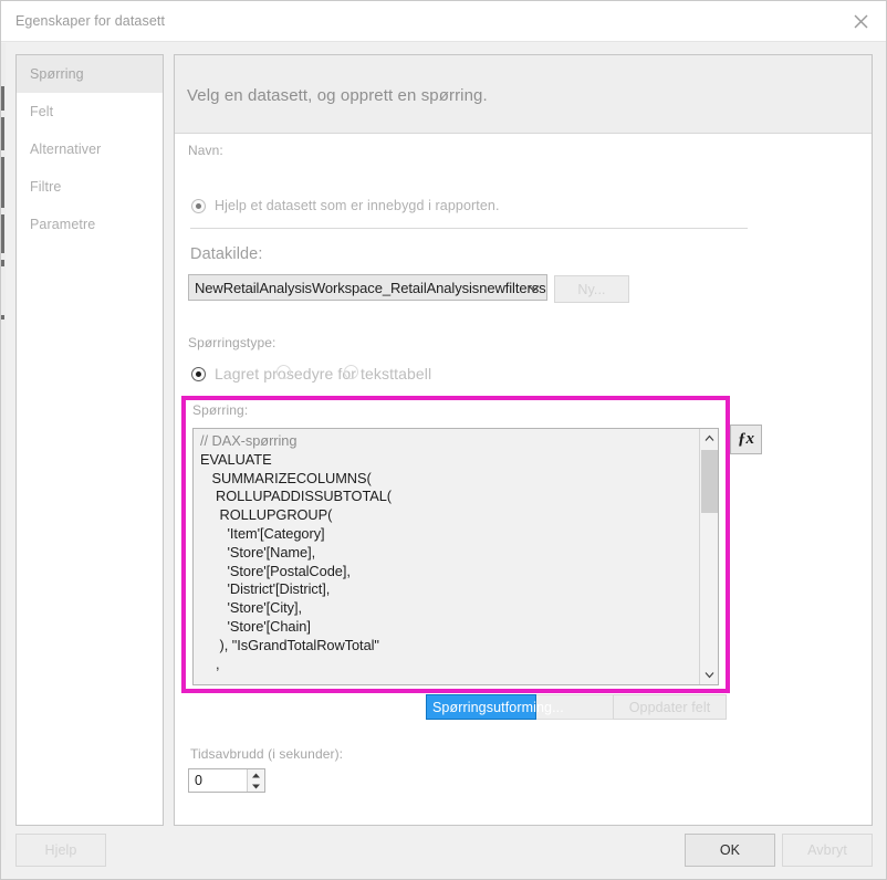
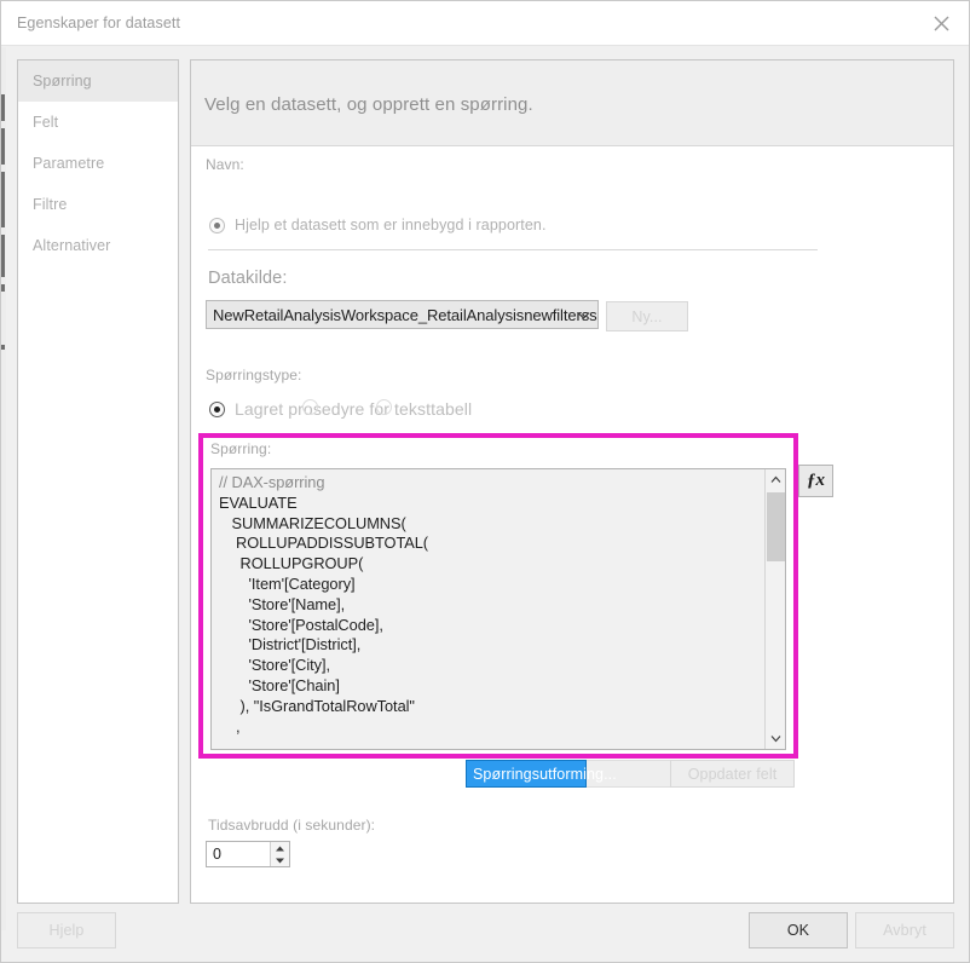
  Egenskaper for datasett
  Spørring
  Felt
- Alternativer
+ Parametre
  Filtre
- Parametre
+ Alternativer
  Velg en datasett, og opprett en spørring.
  Navn:
  Hjelp et datasett som er innebygd i rapporten.
  Datakilde:
  NewRetailAnalysisWorkspace_RetailAnalysisnewfilterss
  Ny...
  Spørringstype:
  Lagret prosedyre for teksttabell
  Spørring:
  // DAX-spørring
  EVALUATE
  SUMMARIZECOLUMNS(
  ROLLUPADDISSUBTOTAL(
  ROLLUPGROUP(
  'Item'[Category]
  'Store'[Name],
  'Store'[PostalCode],
  'District'[District],
  'Store'[City],
  'Store'[Chain]
  ), "IsGrandTotalRowTotal"
  ,
  ,
  ƒx
  Oppdater felt
  Spørringsutforming...
  Tidsavbrudd (i sekunder):
  0
  Hjelp
  OK
  Avbryt
